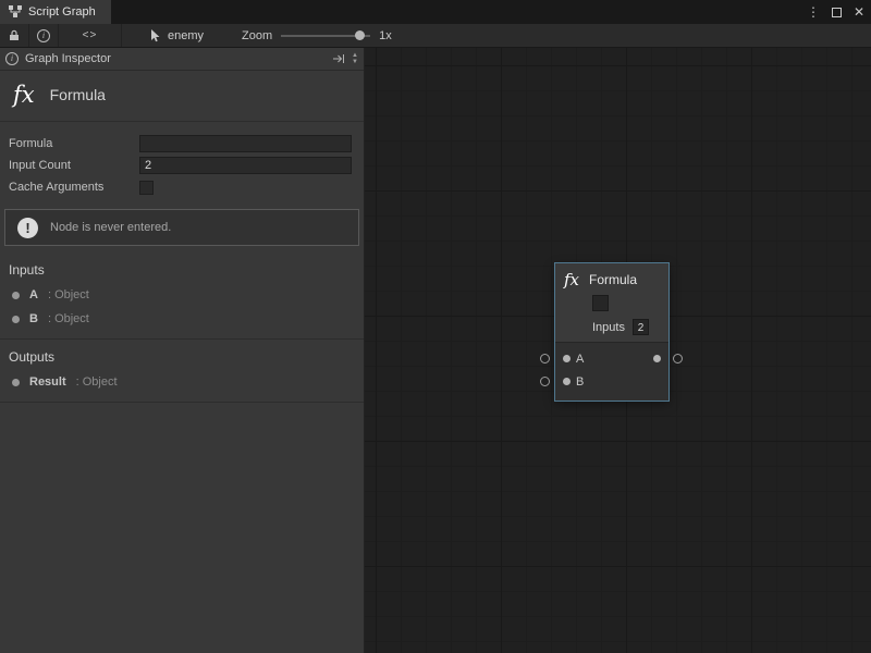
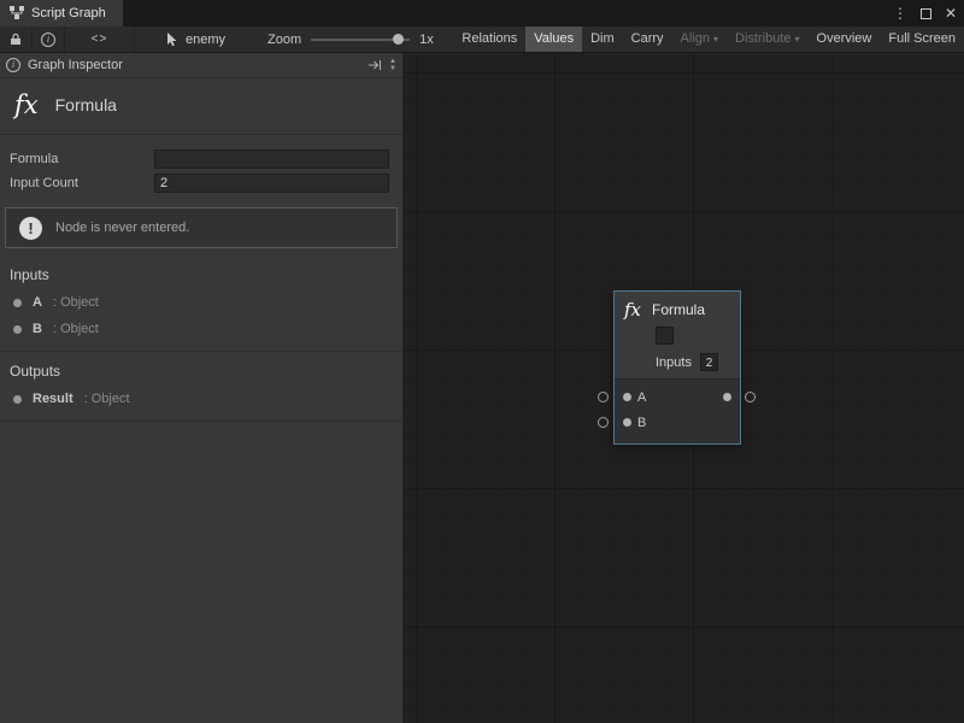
  Script Graph
  ⋮
  ✕
  i
  <>
  enemy
  Zoom
  1x
+ Relations
+ Values
+ Dim
+ Carry
+ Align ▾
+ Distribute ▾
+ Overview
+ Full Screen
  i
  Graph Inspector
  fx
  Formula
  Formula
  Input Count
  2
- Cache Arguments
  !
  Node is never entered.
  Inputs
  A
  : Object
  B
  : Object
  Outputs
  Result
  : Object
  fx
  Formula
  Inputs
  2
  A
  B
